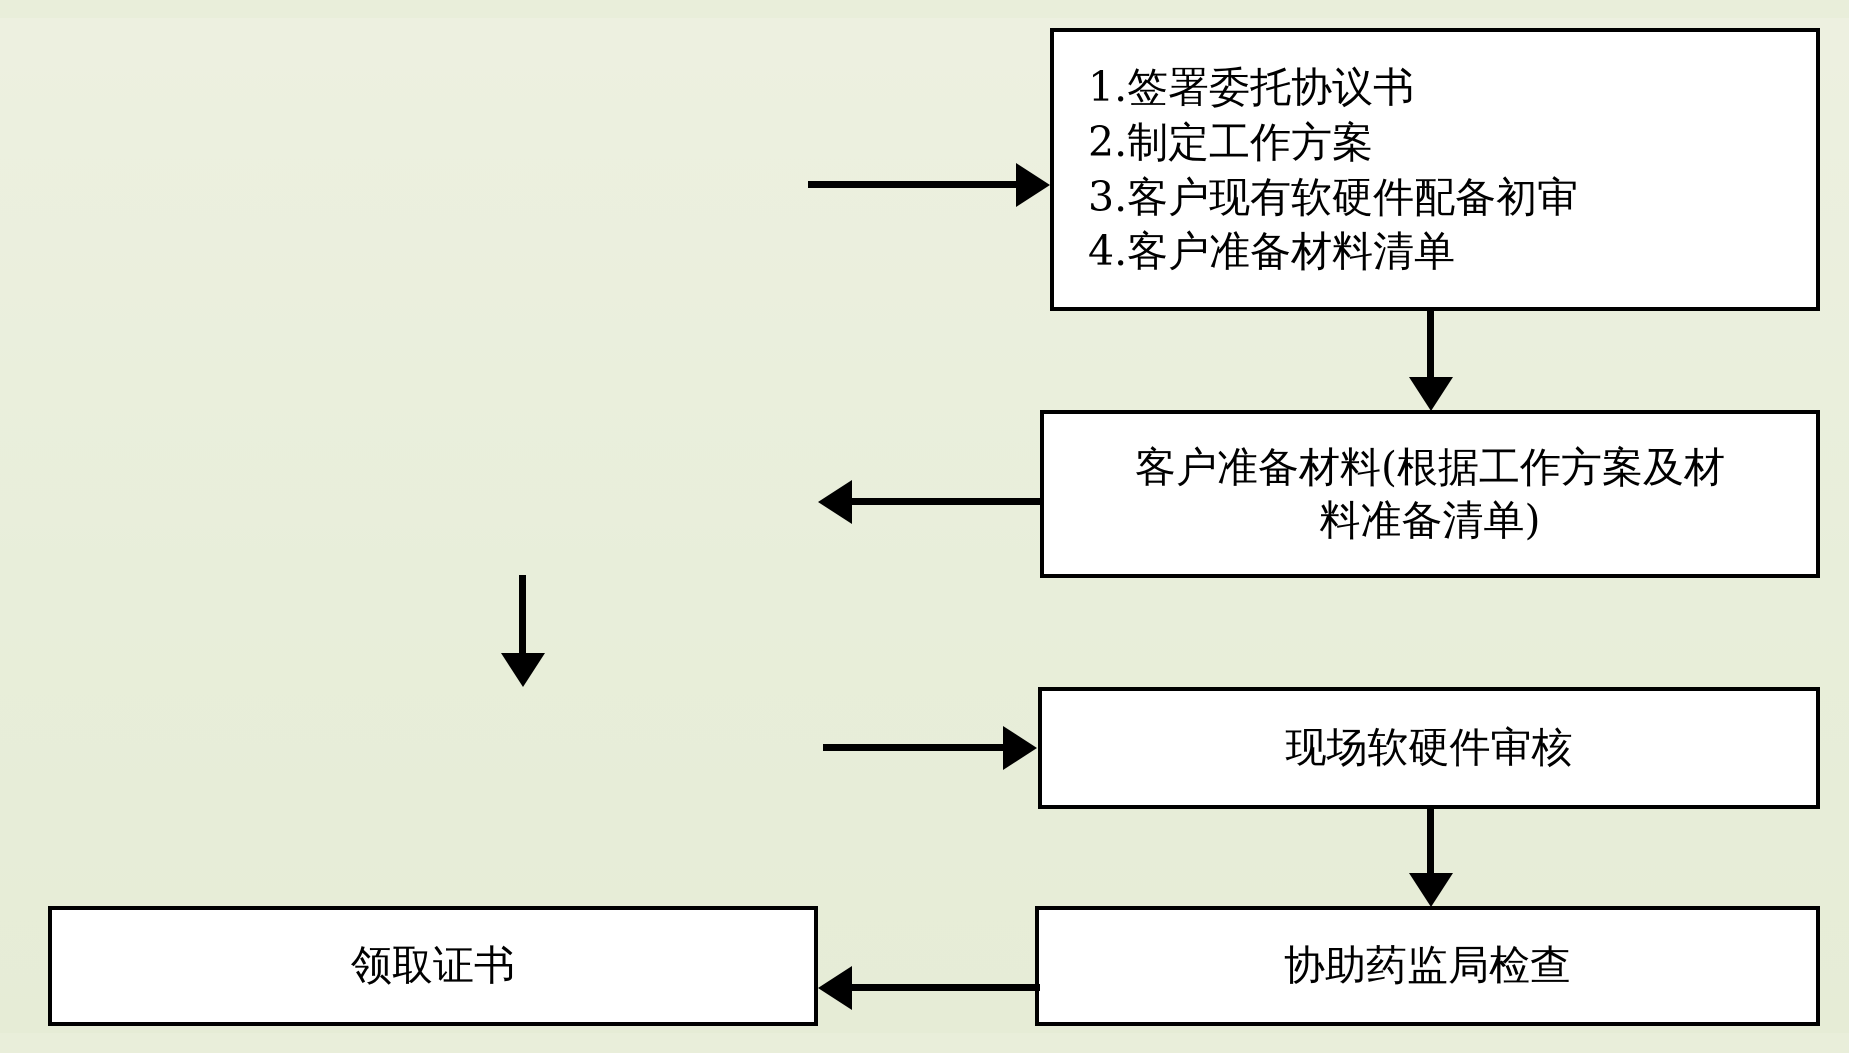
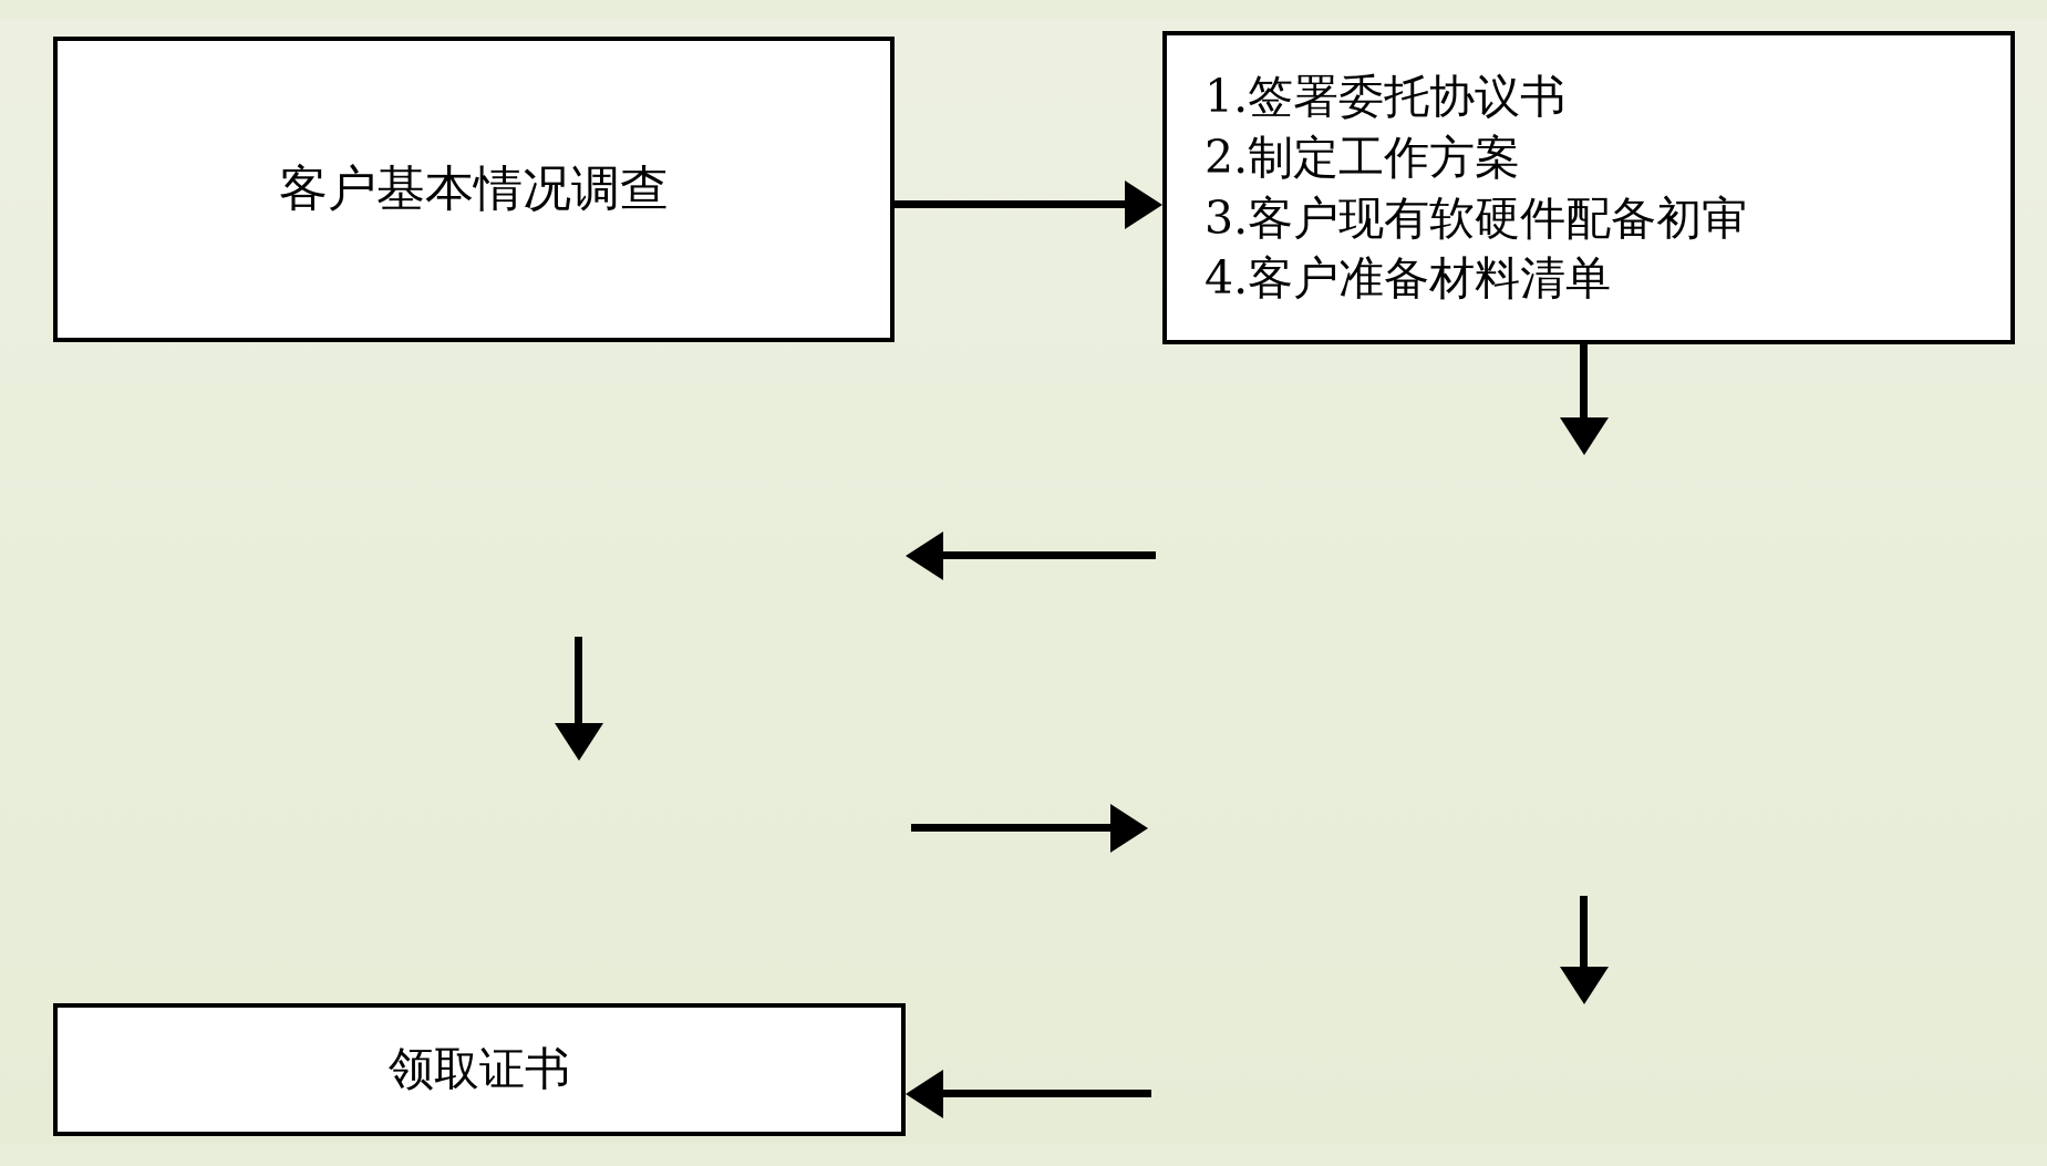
+ 客户基本情况调查
  1.签署委托协议书
  2.制定工作方案
  3.客户现有软硬件配备初审
  4.客户准备材料清单
- 客户准备材料(根据工作方案及材
- 料准备清单)
- 现场软硬件审核
  领取证书
- 协助药监局检查
